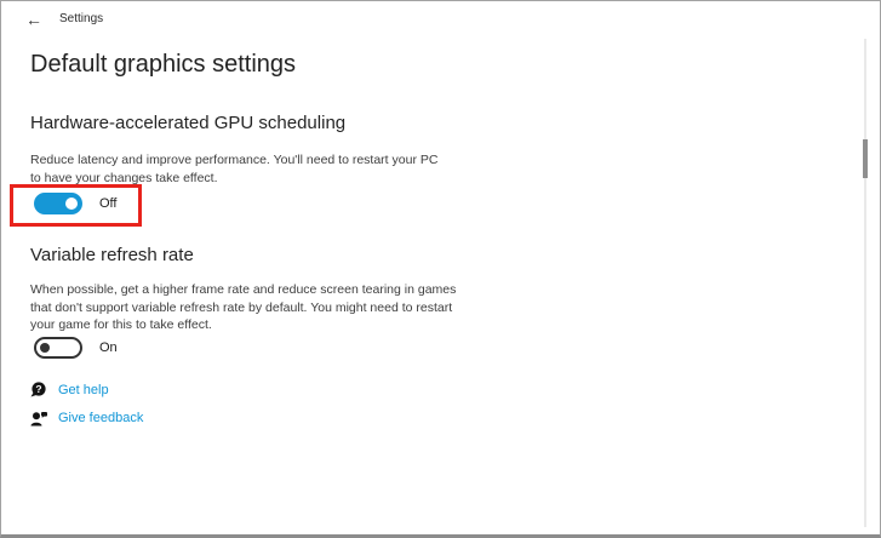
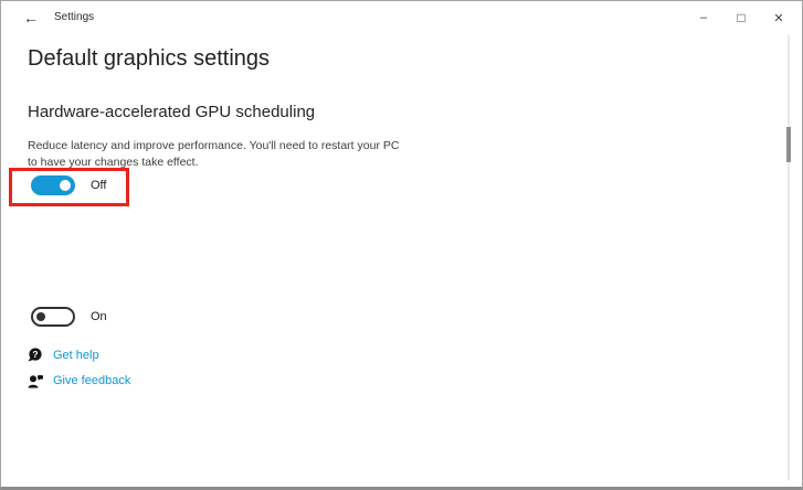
  ←
  Settings
+ –
+ □
+ ✕
  Default graphics settings
  Hardware-accelerated GPU scheduling
  Reduce latency and improve performance. You'll need to restart your PC to have your changes take effect.
  Off
- Variable refresh rate
- When possible, get a higher frame rate and reduce screen tearing in games that don't support variable refresh rate by default. You might need to restart your game for this to take effect.
  On
  ?
  Get help
  Give feedback
